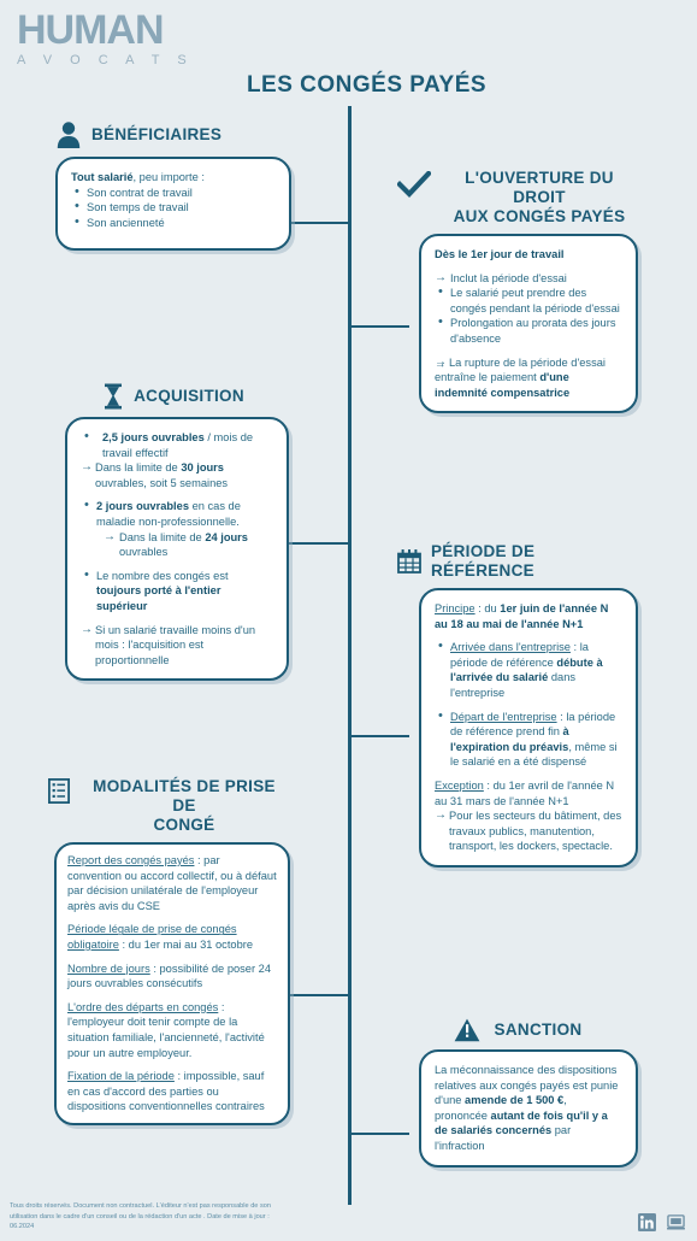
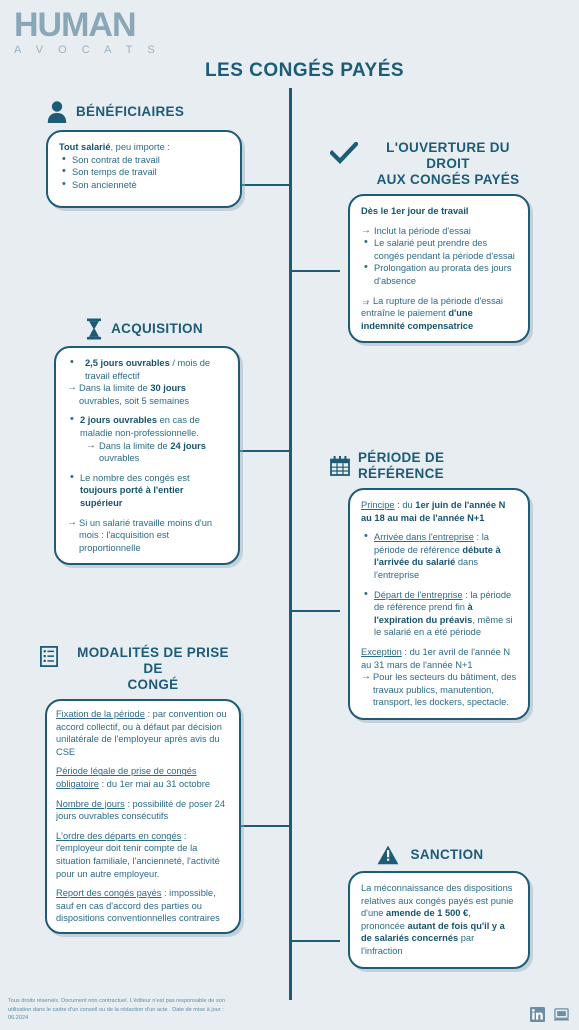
  HUMAN
  A V O C A T S
  LES CONGÉS PAYÉS
  BÉNÉFICIAIRES
  Tout salarié, peu importe :
  Son contrat de travail
  Son temps de travail
  Son ancienneté
  L'OUVERTURE DU DROIT
  AUX CONGÉS PAYÉS
  Dès le 1er jour de travail
  Inclut la période d'essai
  Le salarié peut prendre des congés pendant la période d'essai
  Prolongation au prorata des jours d'absence
  →
  La rupture de la période d'essai entraîne le paiement d'une indemnité compensatrice
  ACQUISITION
  2,5 jours ouvrables / mois de travail effectif
  Dans la limite de 30 jours ouvrables, soit 5 semaines
  2 jours ouvrables en cas de maladie non-professionnelle.
  Dans la limite de 24 jours ouvrables
  Le nombre des congés est toujours porté à l'entier supérieur
  Si un salarié travaille moins d'un mois : l'acquisition est proportionnelle
  PÉRIODE DE RÉFÉRENCE
  Principe : du 1er juin de l'année N au 18 au mai de l'année N+1
  Arrivée dans l'entreprise : la période de référence débute à l'arrivée du salarié dans l'entreprise
- Départ de l'entreprise : la période de référence prend fin à l'expiration du préavis, même si le salarié en a été dispensé
+ Départ de l'entreprise : la période de référence prend fin à l'expiration du préavis, même si le salarié en a été période
  Exception : du 1er avril de l'année N au 31 mars de l'année N+1
  Pour les secteurs du bâtiment, des travaux publics, manutention, transport, les dockers, spectacle.
  MODALITÉS DE PRISE DE
  CONGÉ
- Report des congés payés : par convention ou accord collectif, ou à défaut par décision unilatérale de l'employeur après avis du CSE
+ Fixation de la période : par convention ou accord collectif, ou à défaut par décision unilatérale de l'employeur après avis du CSE
  Période légale de prise de congés obligatoire : du 1er mai au 31 octobre
  Nombre de jours : possibilité de poser 24 jours ouvrables consécutifs
  L'ordre des départs en congés : l'employeur doit tenir compte de la situation familiale, l'ancienneté, l'activité pour un autre employeur.
- Fixation de la période : impossible, sauf en cas d'accord des parties ou dispositions conventionnelles contraires
+ Report des congés payés : impossible, sauf en cas d'accord des parties ou dispositions conventionnelles contraires
  SANCTION
  La méconnaissance des dispositions relatives aux congés payés est punie d'une amende de 1 500 €, prononcée autant de fois qu'il y a de salariés concernés par l'infraction
